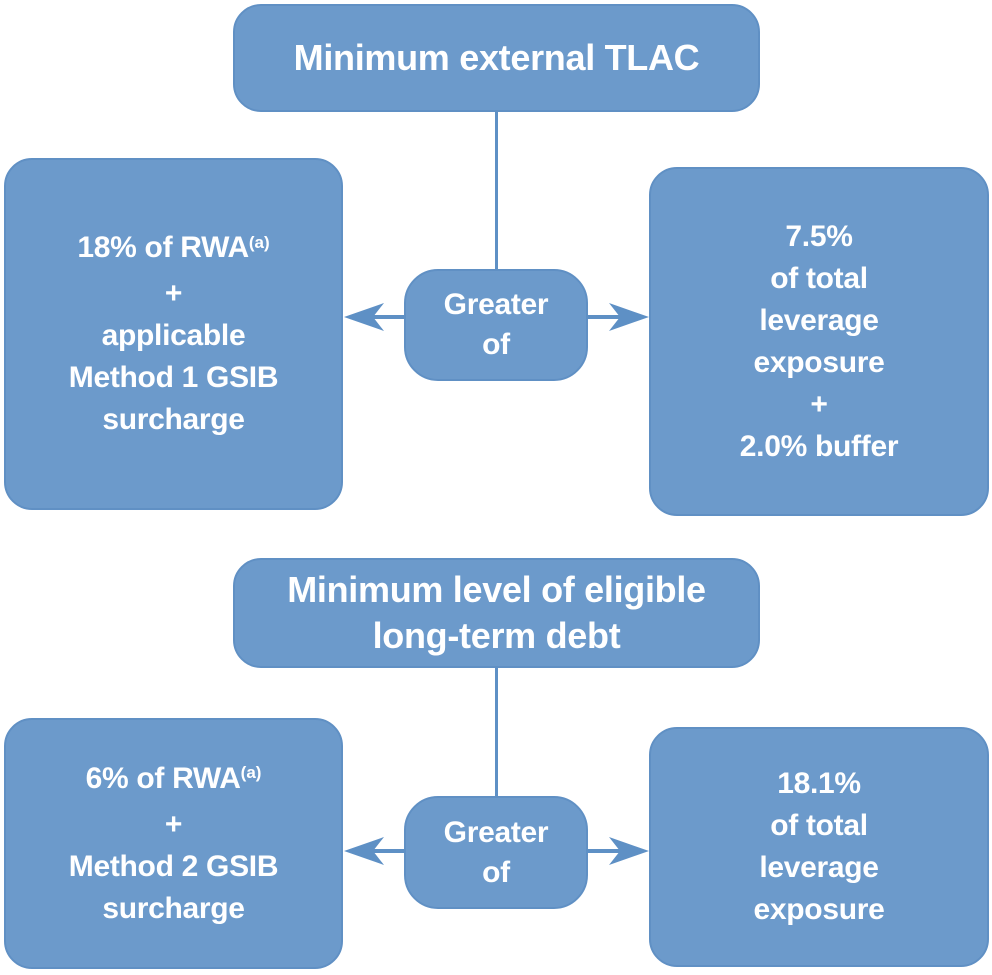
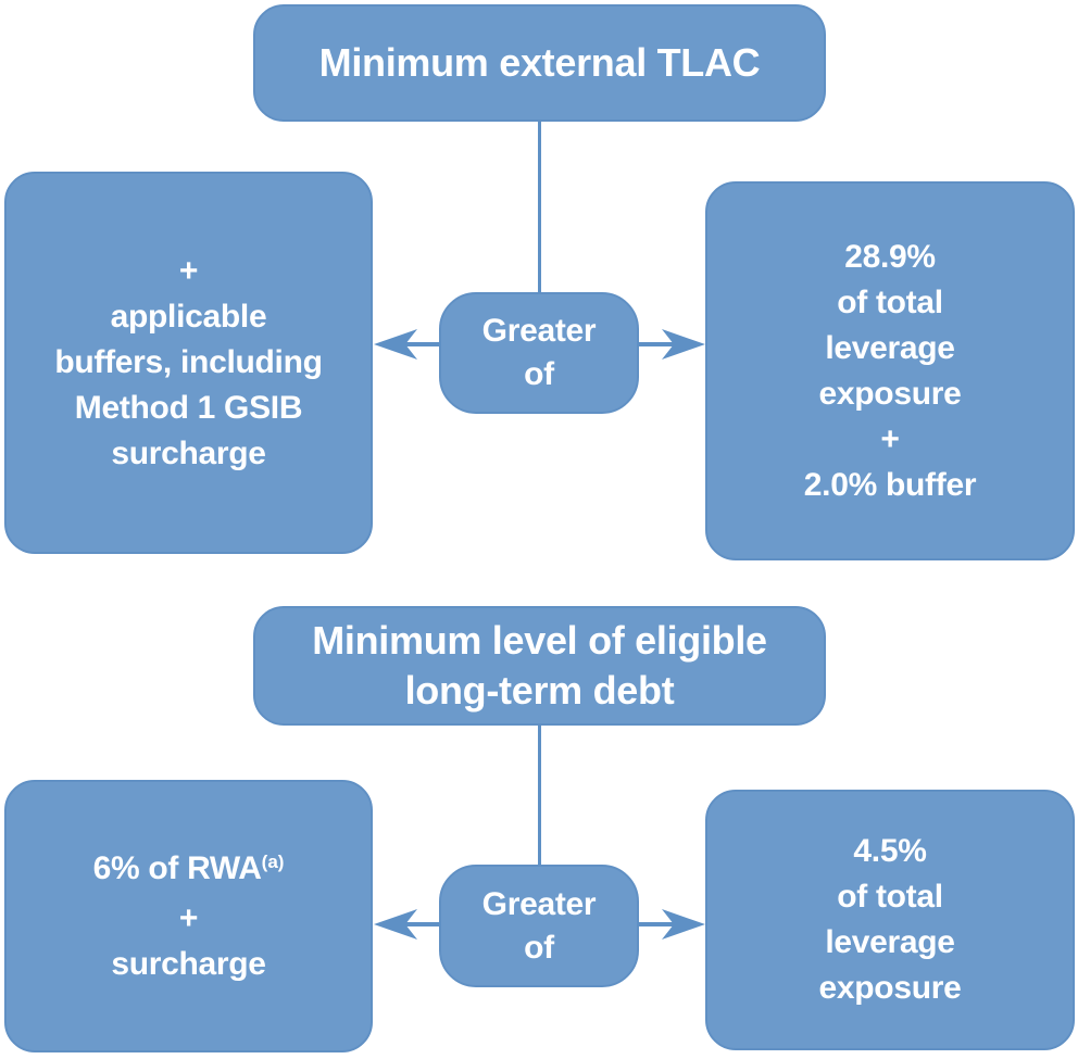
  Minimum external TLAC
- 18% of RWA(a)
  +
  applicable
+ buffers, including
  Method 1 GSIB
  surcharge
  Greater
  of
- 7.5%
+ 28.9%
  of total
  leverage
  exposure
  +
  2.0% buffer
  Minimum level of eligible
  long-term debt
  6% of RWA(a)
  +
- Method 2 GSIB
  surcharge
  Greater
  of
- 18.1%
+ 4.5%
  of total
  leverage
  exposure
